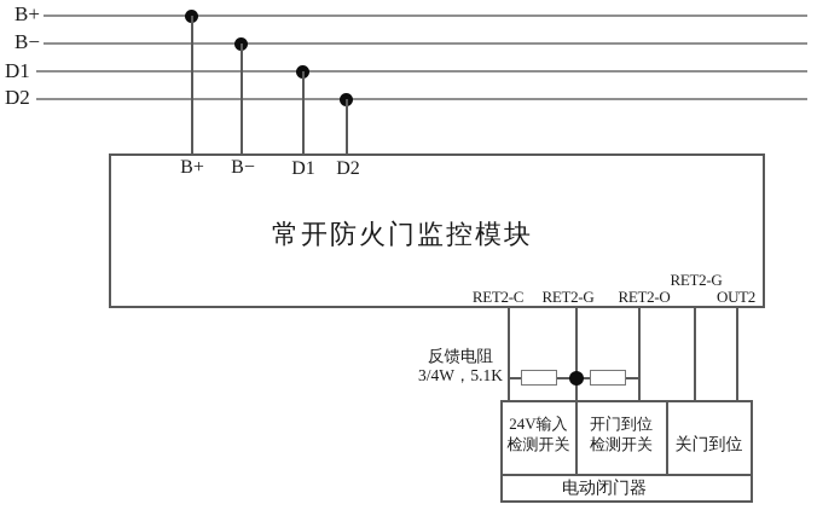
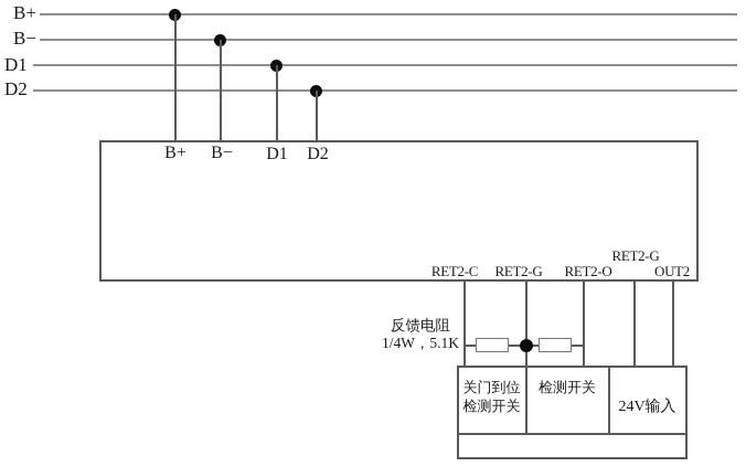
  B+
  B−
  D1
  D2
  B+
  B−
  D1
  D2
- 常开防火门监控模块
  RET2-C
  RET2-G
  RET2-O
  RET2-G
  OUT2
  反馈电阻
- 3/4W，5.1K
+ 1/4W，5.1K
- 24V输入
+ 关门到位
  检测开关
- 开门到位
  检测开关
- 关门到位
+ 24V输入
- 电动闭门器
